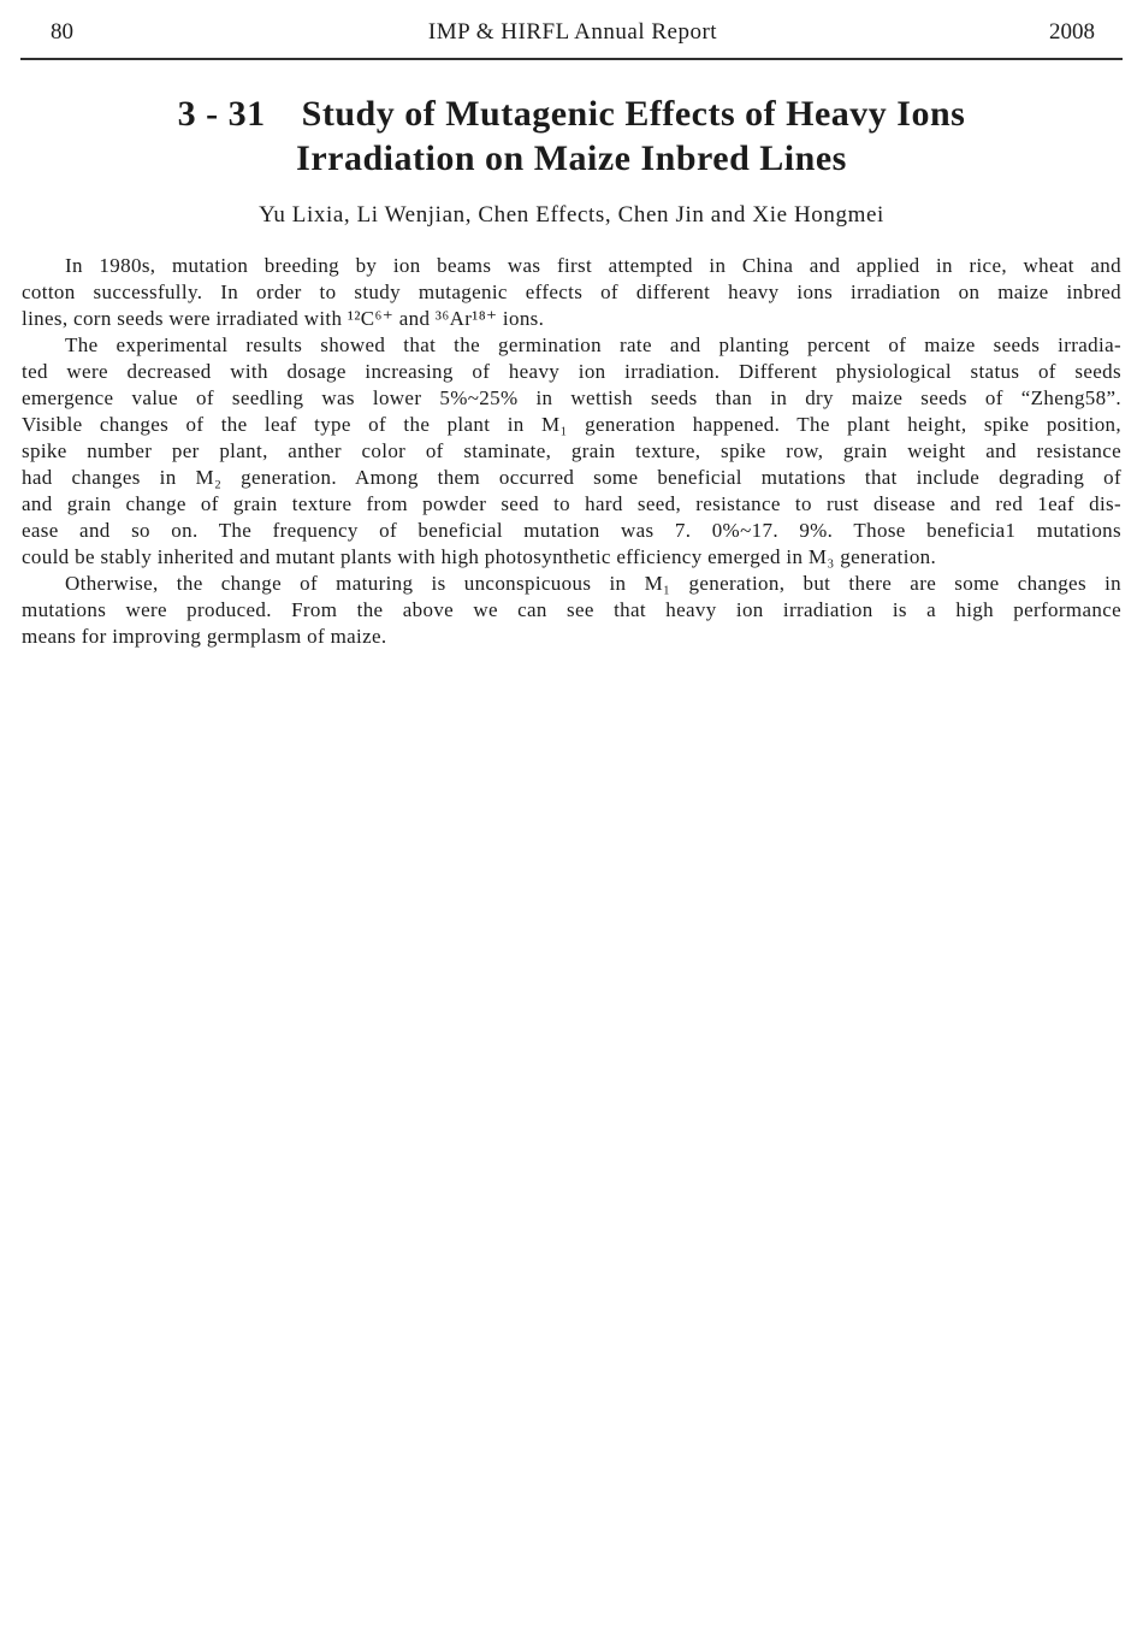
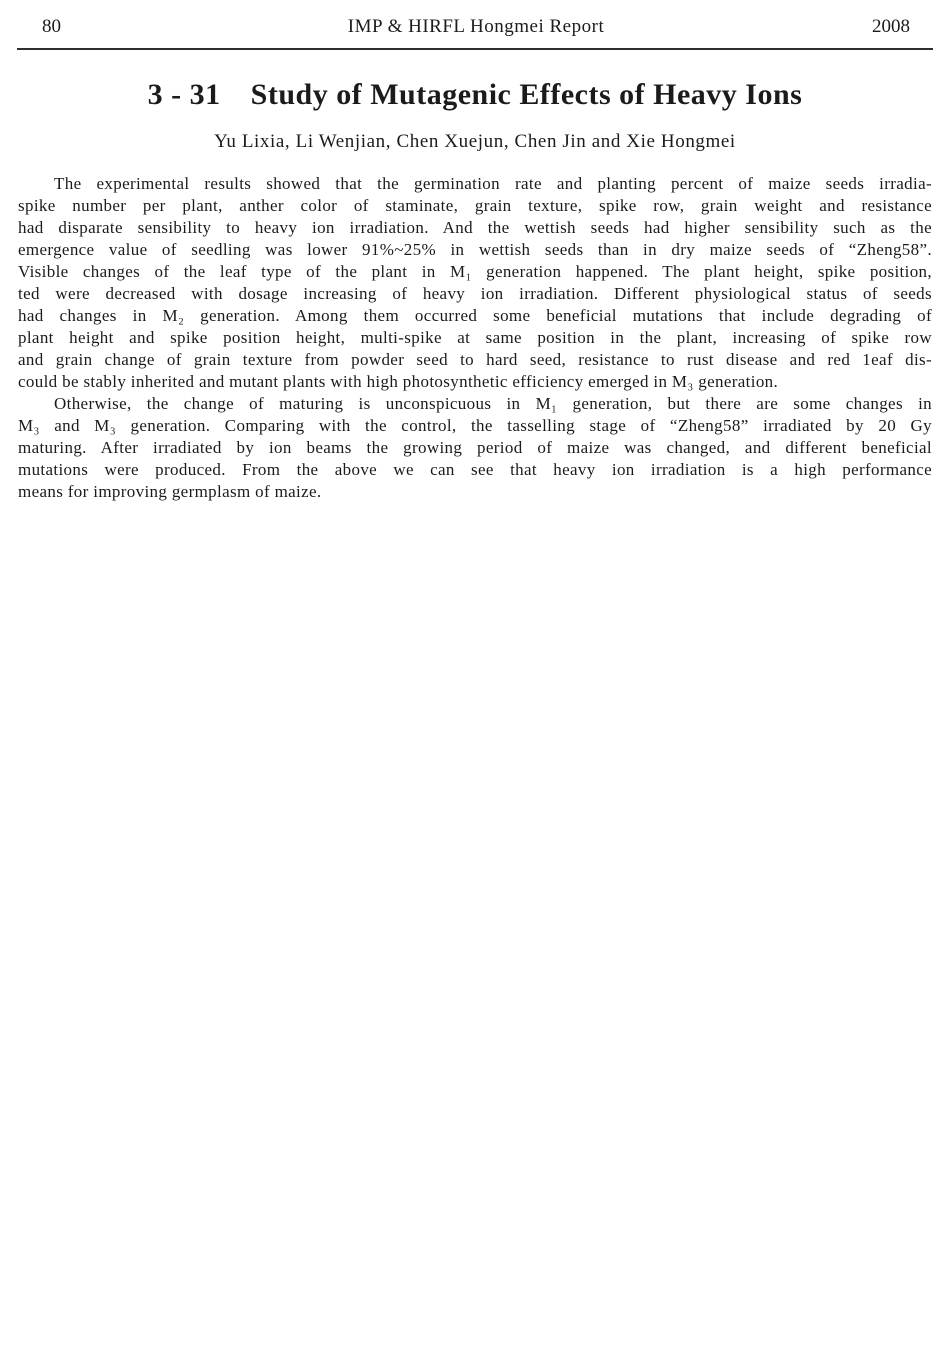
  80
- IMP & HIRFL Annual Report
+ IMP & HIRFL Hongmei Report
  2008
  3 - 31 Study of Mutagenic Effects of Heavy Ions
- Irradiation on Maize Inbred Lines
- Yu Lixia, Li Wenjian, Chen Effects, Chen Jin and Xie Hongmei
+ Yu Lixia, Li Wenjian, Chen Xuejun, Chen Jin and Xie Hongmei
- In 1980s, mutation breeding by ion beams was first attempted in China and applied in rice, wheat and
- cotton successfully. In order to study mutagenic effects of different heavy ions irradiation on maize inbred
- lines, corn seeds were irradiated with ¹²C⁶⁺ and ³⁶Ar¹⁸⁺ ions.
  The experimental results showed that the germination rate and planting percent of maize seeds irradia-
- ted were decreased with dosage increasing of heavy ion irradiation. Different physiological status of seeds
+ spike number per plant, anther color of staminate, grain texture, spike row, grain weight and resistance
+ had disparate sensibility to heavy ion irradiation. And the wettish seeds had higher sensibility such as the
- emergence value of seedling was lower 5%~25% in wettish seeds than in dry maize seeds of “Zheng58”.
+ emergence value of seedling was lower 91%~25% in wettish seeds than in dry maize seeds of “Zheng58”.
  Visible changes of the leaf type of the plant in M₁ generation happened. The plant height, spike position,
- spike number per plant, anther color of staminate, grain texture, spike row, grain weight and resistance
+ ted were decreased with dosage increasing of heavy ion irradiation. Different physiological status of seeds
  had changes in M₂ generation. Among them occurred some beneficial mutations that include degrading of
+ plant height and spike position height, multi-spike at same position in the plant, increasing of spike row
  and grain change of grain texture from powder seed to hard seed, resistance to rust disease and red 1eaf dis-
- ease and so on. The frequency of beneficial mutation was 7. 0%~17. 9%. Those beneficia1 mutations
  could be stably inherited and mutant plants with high photosynthetic efficiency emerged in M₃ generation.
  Otherwise, the change of maturing is unconspicuous in M₁ generation, but there are some changes in
+ M₃ and M₃ generation. Comparing with the control, the tasselling stage of “Zheng58” irradiated by 20 Gy
+ maturing. After irradiated by ion beams the growing period of maize was changed, and different beneficial
  mutations were produced. From the above we can see that heavy ion irradiation is a high performance
  means for improving germplasm of maize.
